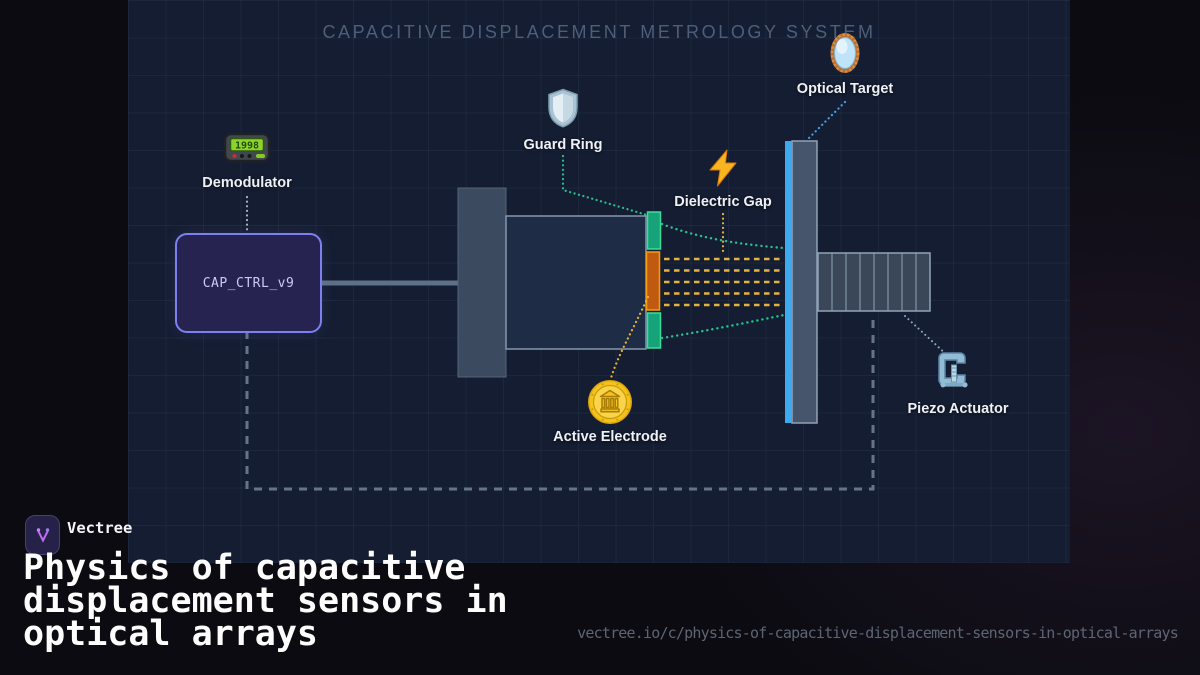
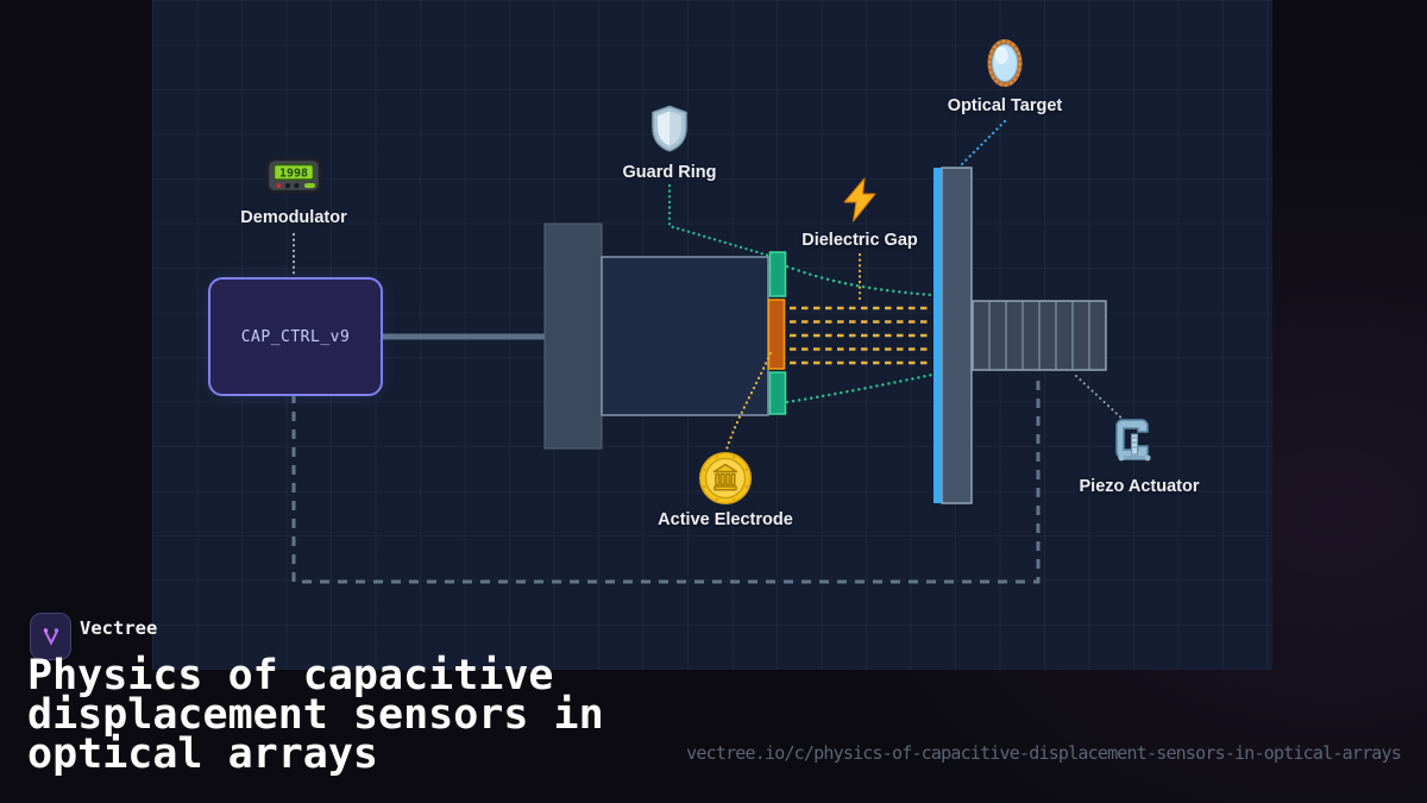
- CAPACITIVE DISPLACEMENT METROLOGY SYSTEM
  CAP_CTRL_v9
  1998
  Demodulator
  Guard Ring
  Dielectric Gap
  Optical Target
  Active Electrode
  Piezo Actuator
  Vectree
  Physics of capacitive
  displacement sensors in
  optical arrays
  vectree.io/c/physics-of-capacitive-displacement-sensors-in-optical-arrays
